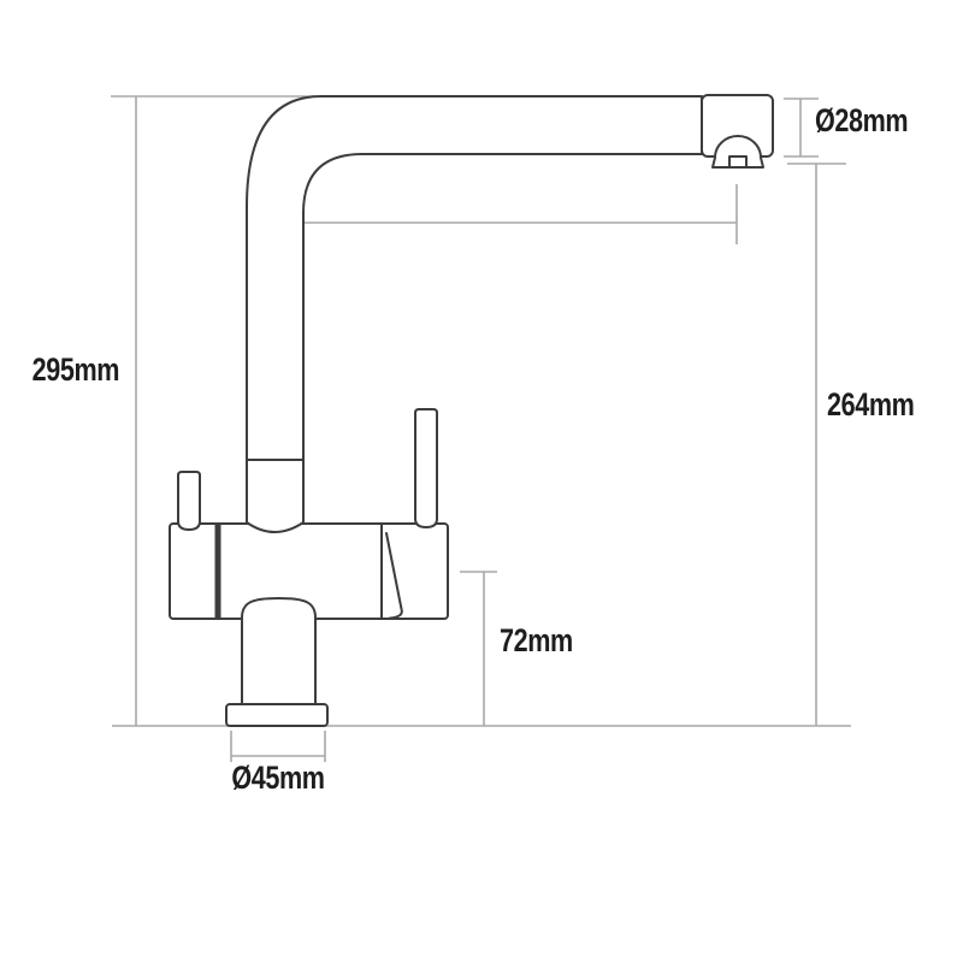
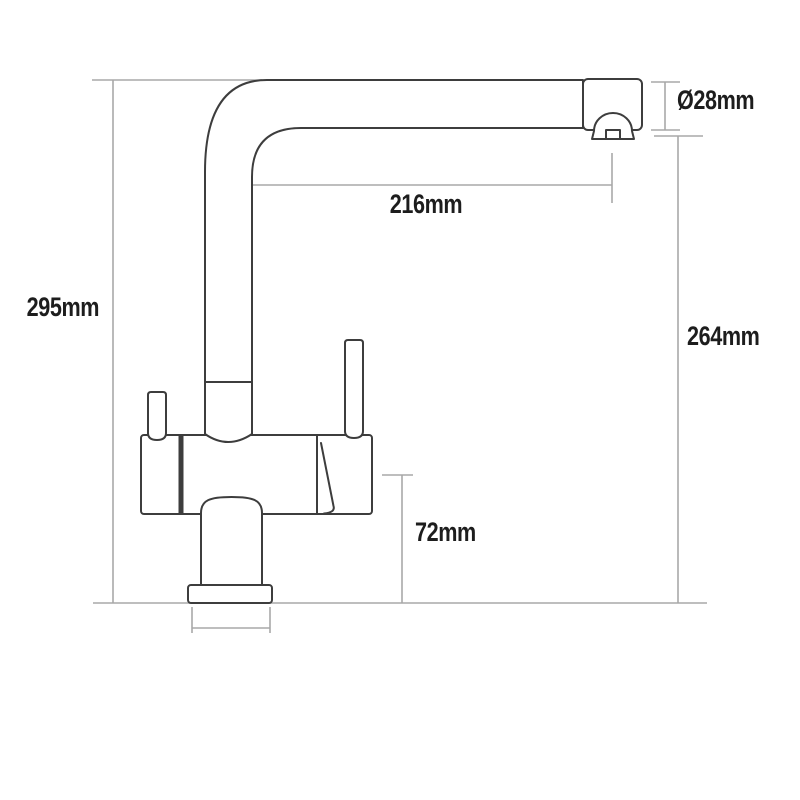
  295mm
+ 216mm
  Ø28mm
  264mm
  72mm
- Ø45mm
